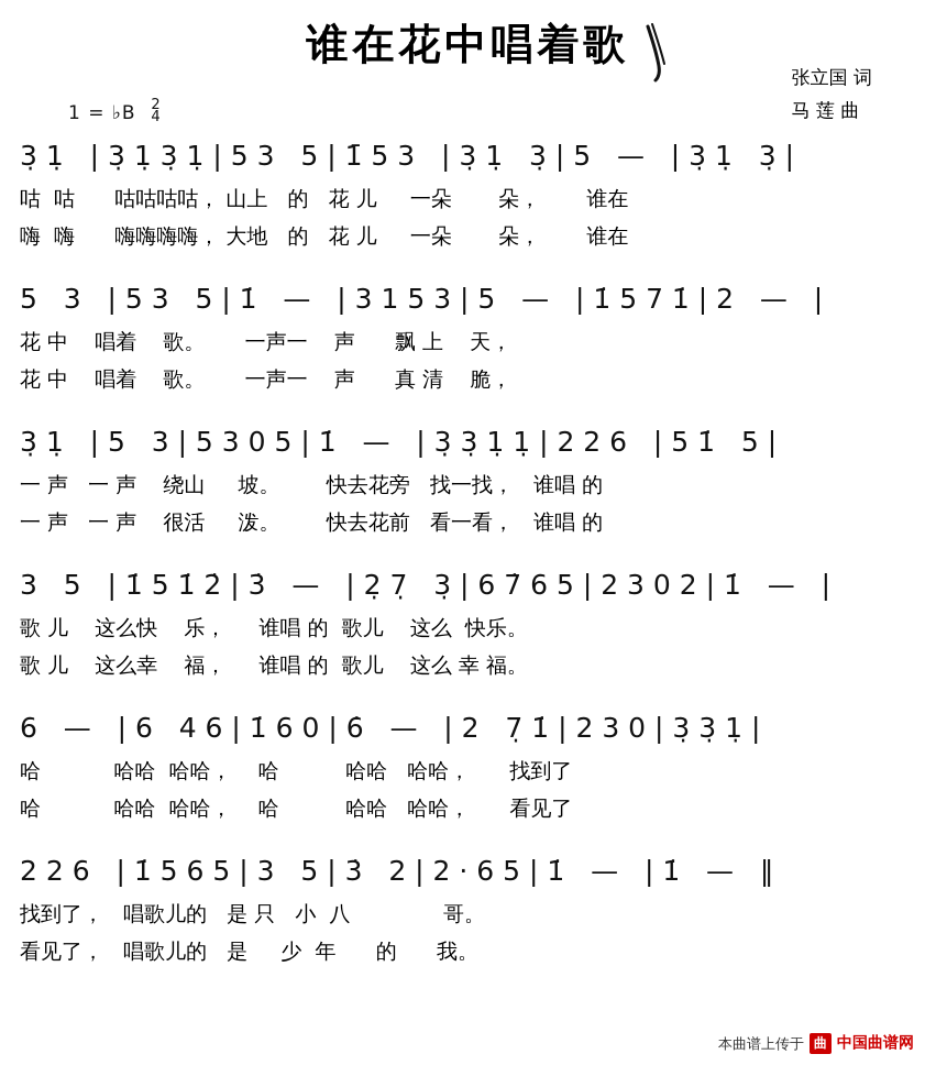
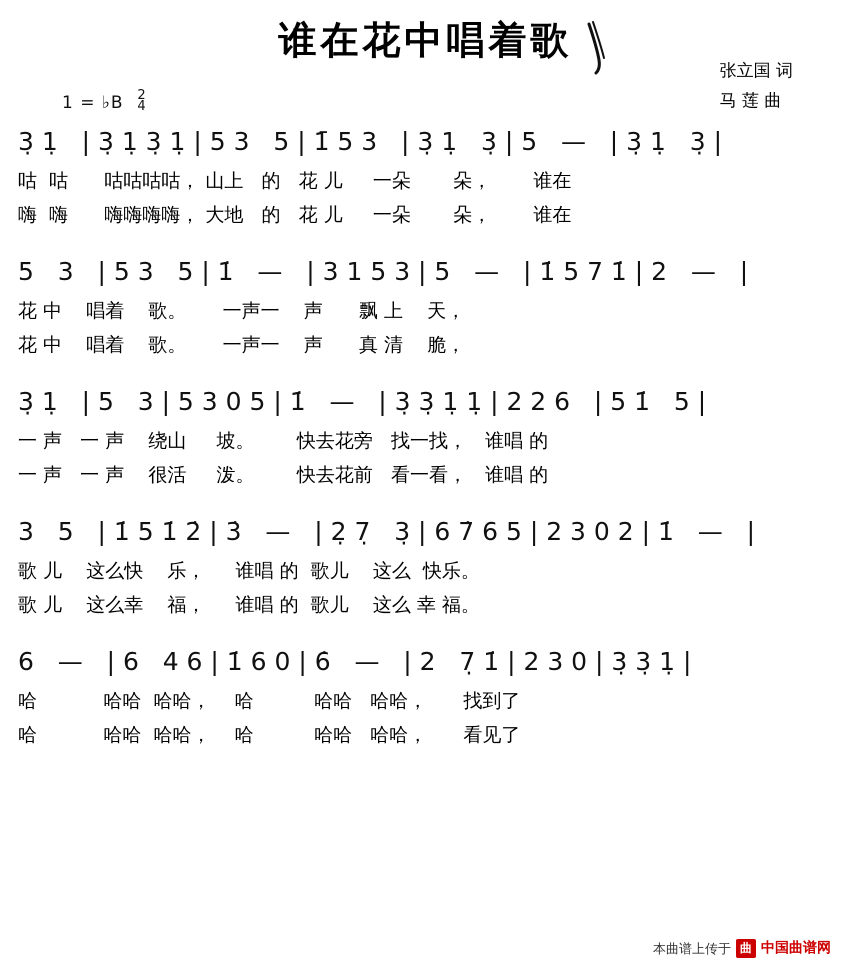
  谁在花中唱着歌
  张立国 词
  马 莲 曲
  1 = ♭B
  2
  4
  3̣ 1̣ | 3̣ 1̣ 3̣ 1̣ | 5 3 5 | 1̄ 5 3 | 3̣ 1̣ 3̣ | 5 — | 3̣ 1̣ 3̣ |
  咕 咕 咕咕咕咕， 山上 的 花 儿 一朵 朵， 谁在
  嗨 嗨 嗨嗨嗨嗨， 大地 的 花 儿 一朵 朵， 谁在
  5 3 | 5 3 5 | 1̇ — | 3 1 5 3 | 5 — | 1̇ 5 7 1̇ | 2 — |
  花 中 唱着 歌。 一声一 声 飘 上 天，
  花 中 唱着 歌。 一声一 声 真 清 脆，
  3̣ 1̣ | 5 3 | 5 3 0 5 | 1̇ — | 3̣ 3̣ 1̣ 1̣ | 2 2 6 | 5 1̇ 5 |
  一 声 一 声 绕山 坡。 快去花旁 找一找， 谁唱 的
  一 声 一 声 很活 泼。 快去花前 看一看， 谁唱 的
  3 5 | 1̇ 5 1̇ 2̇ | 3̇ — | 2̣ 7̣ 3̣ | 6 7̇ 6 5 | 2 3 0 2 | 1̇ — |
  歌 儿 这么快 乐， 谁唱 的 歌儿 这么 快乐。
  歌 儿 这么幸 福， 谁唱 的 歌儿 这么 幸 福。
  6 — | 6 4 6 | 1̇ 6 0 | 6̇ — | 2 7̣ 1̇ | 2 3 0 | 3̣ 3̣ 1̣ |
  哈 哈哈 哈哈， 哈 哈哈 哈哈， 找到了
  哈 哈哈 哈哈， 哈 哈哈 哈哈， 看见了
- 2 2 6 | 1̇ 5 6 5 | 3 5 | 3̇ 2 | 2 · 6 5 | 1̇ — | 1̇ — ‖
- 找到了， 唱歌儿的 是 只 小 八 哥。
- 看见了， 唱歌儿的 是 少 年 的 我。
  本曲谱上传于
  曲
  中国曲谱网
